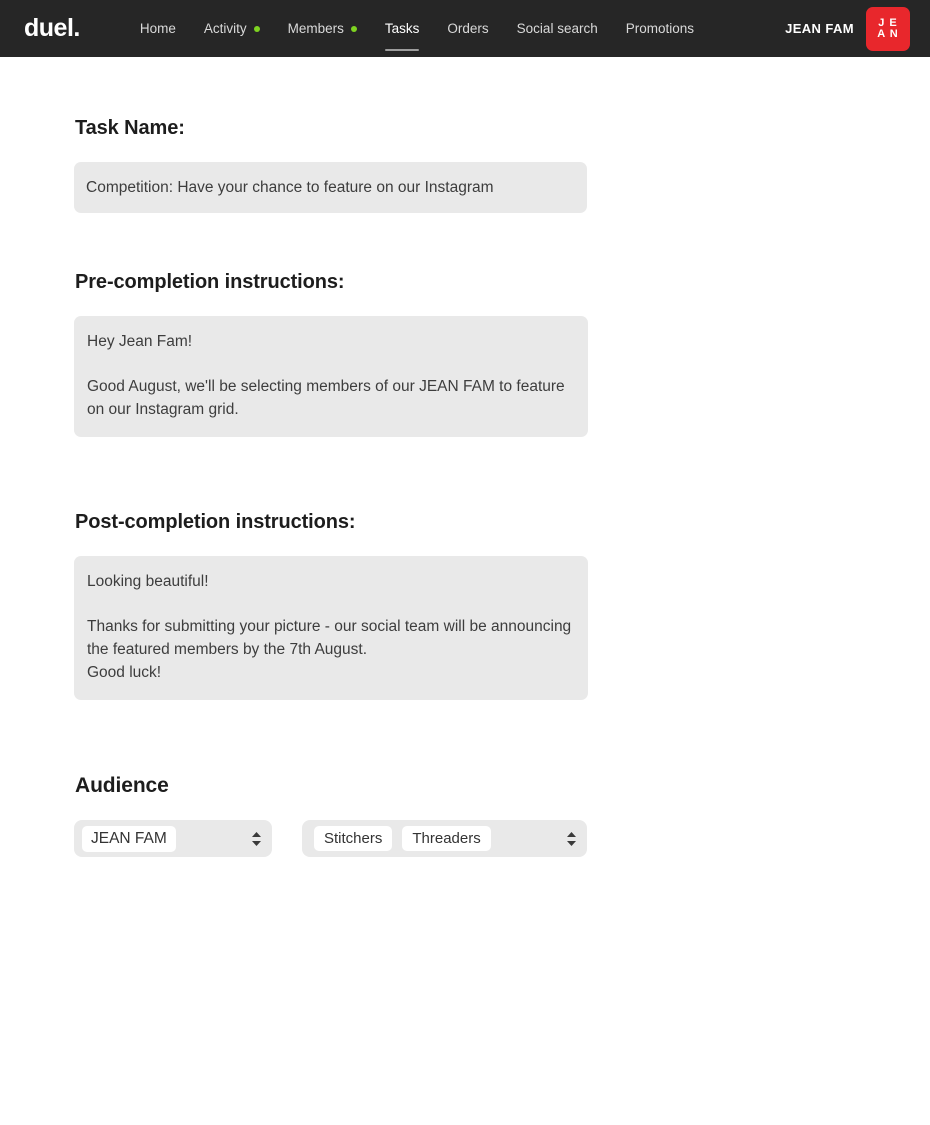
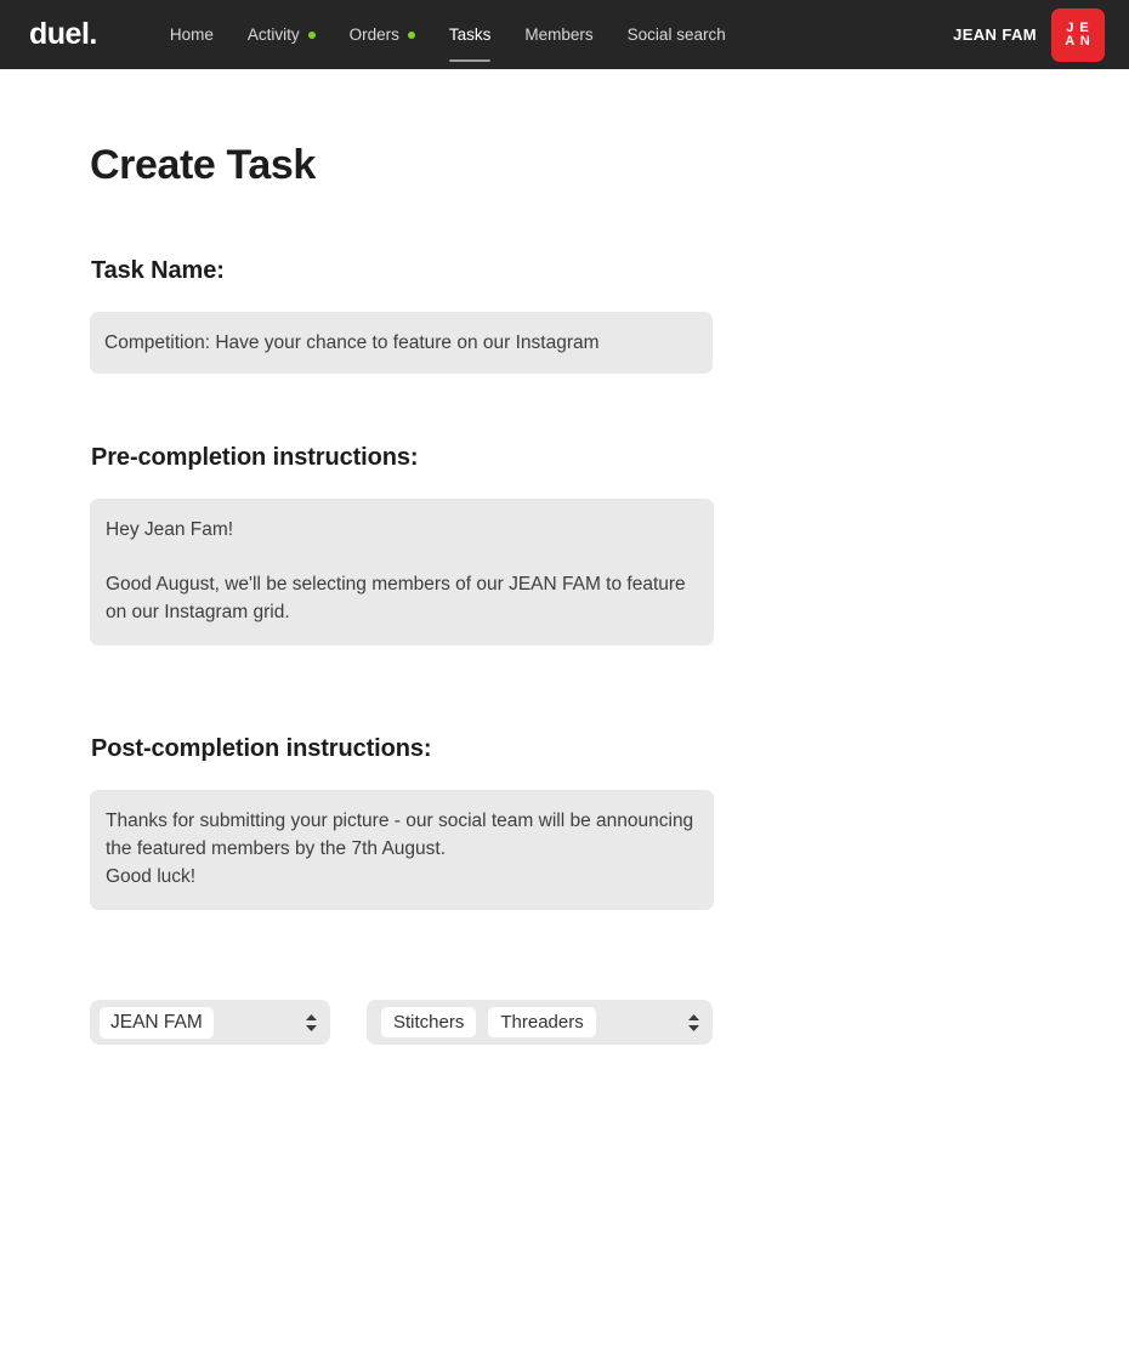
  duel.
  Home
  Activity
- Members
+ Orders
  Tasks
- Orders
+ Members
  Social search
- Promotions
  JEAN FAM
  J E
  A N
+ Create Task
  Task Name:
  Competition: Have your chance to feature on our Instagram
  Pre-completion instructions:
  Hey Jean Fam!
  Good August, we'll be selecting members of our JEAN FAM to feature on our Instagram grid.
  Post-completion instructions:
- Looking beautiful!
  Thanks for submitting your picture - our social team will be announcing the featured members by the 7th August.
  Good luck!
- Audience
  JEAN FAM
  Stitchers
  Threaders
